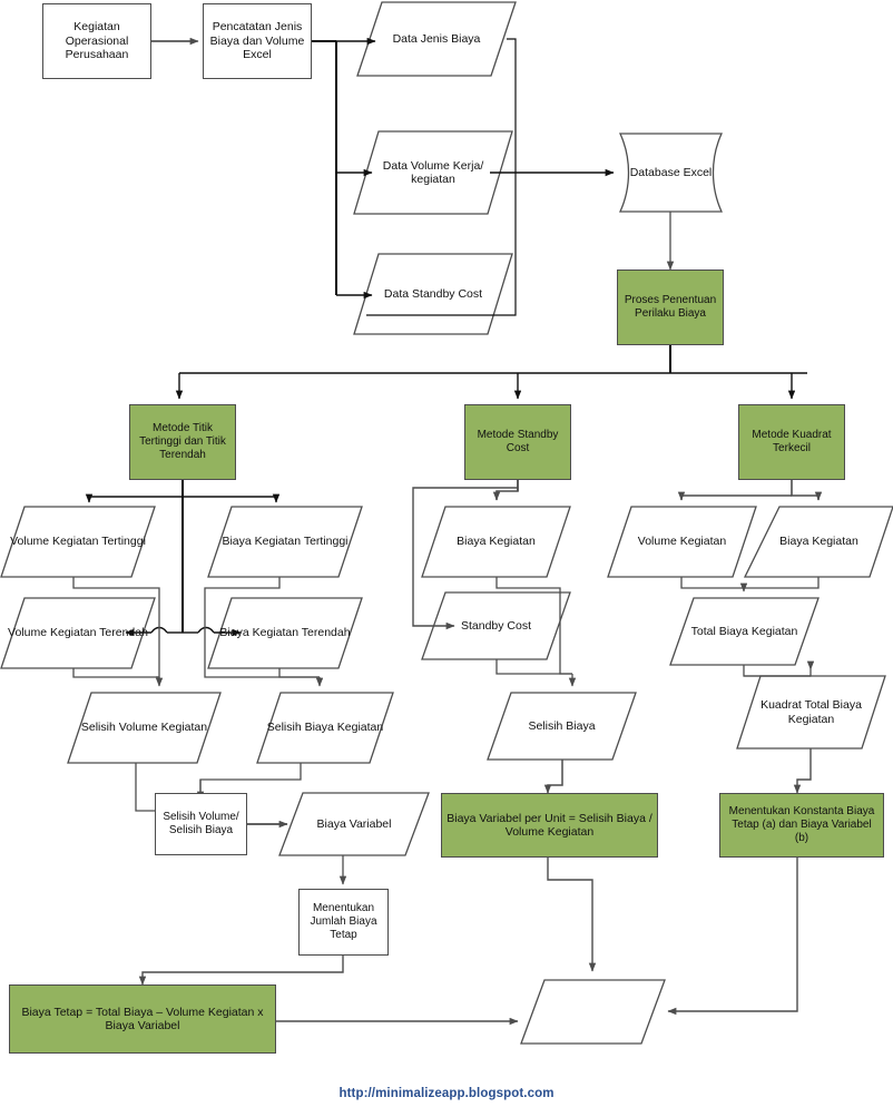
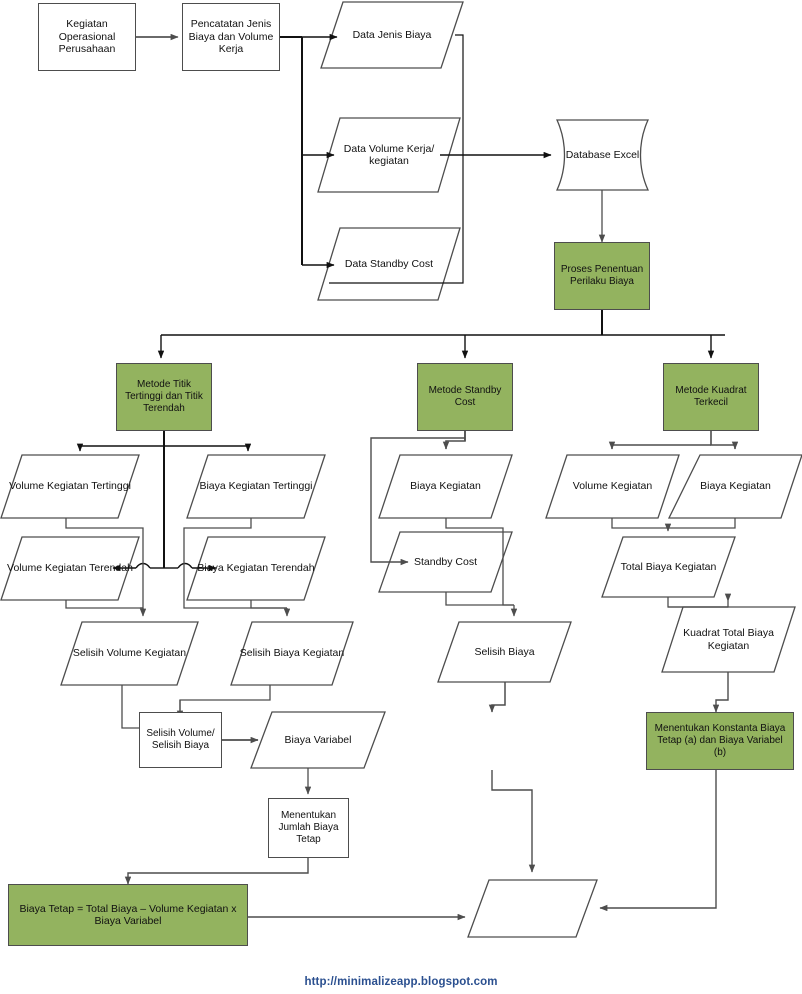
  Kegiatan Operasional Perusahaan
- Pencatatan Jenis Biaya dan Volume Excel
+ Pencatatan Jenis Biaya dan Volume Kerja
  Data Jenis Biaya
  Data Volume Kerja/ kegiatan
  Data Standby Cost
  Database Excel
  Proses Penentuan Perilaku Biaya
  Metode Titik Tertinggi dan Titik Terendah
  Metode Standby Cost
  Metode Kuadrat Terkecil
  Volume Kegiatan Tertinggi
  Biaya Kegiatan Tertinggi
  Volume Kegiatan Terendah
  Biaya Kegiatan Terendah
  Selisih Volume Kegiatan
  Selisih Biaya Kegiatan
  Selisih Volume/ Selisih Biaya
  Biaya Variabel
  Menentukan Jumlah Biaya Tetap
  Biaya Tetap = Total Biaya – Volume Kegiatan x Biaya Variabel
  Biaya Kegiatan
  Standby Cost
  Selisih Biaya
- Biaya Variabel per Unit = Selisih Biaya / Volume Kegiatan
  Volume Kegiatan
  Biaya Kegiatan
  Total Biaya Kegiatan
  Kuadrat Total Biaya Kegiatan
  Menentukan Konstanta Biaya Tetap (a) dan Biaya Variabel (b)
  http://minimalizeapp.blogspot.com
